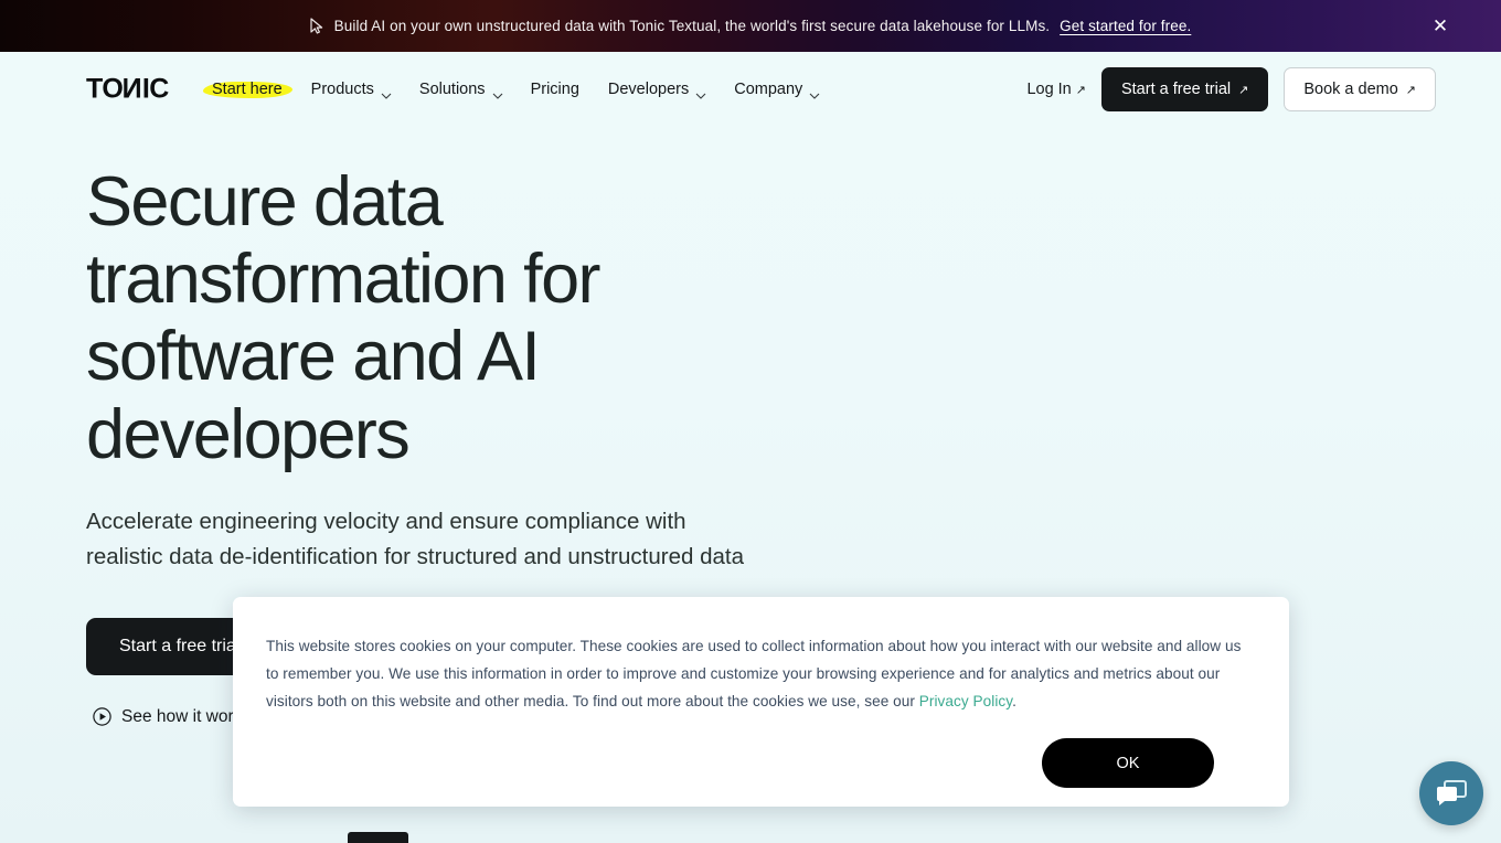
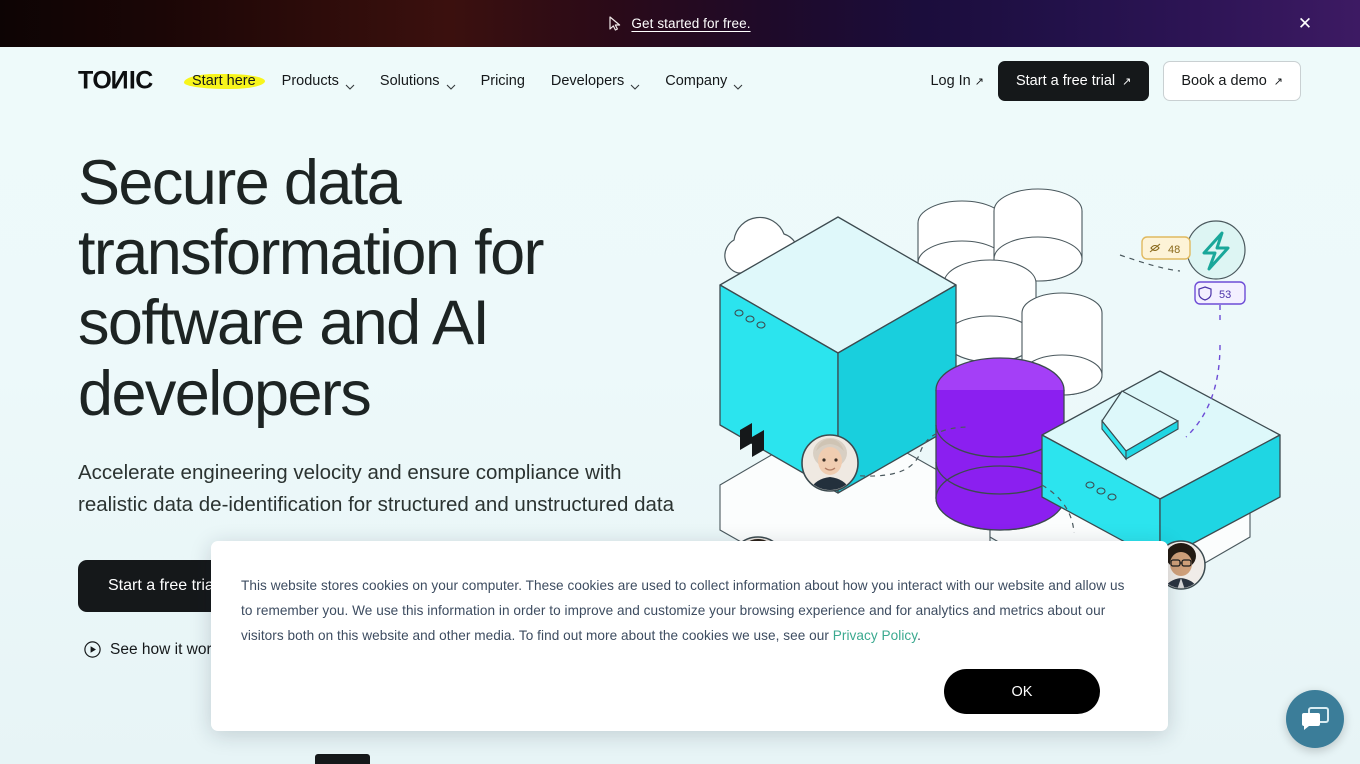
- Build AI on your own unstructured data with Tonic Textual, the world's first secure data lakehouse for LLMs.
  Get started for free.
  ✕
  TO
  IC
  Start here
  Products
  Solutions
  Pricing
  Developers
  Company
  Log In
  ↗
  Start a free trial
  ↗
  Book a demo
  ↗
  Secure data transformation for software and AI developers
  Accelerate engineering velocity and ensure compliance with realistic data de-identification for structured and unstructured data
  Start a free tria
  See how it wor
+ 48
+ 53
  This website stores cookies on your computer. These cookies are used to collect information about how you interact with our website and allow us to remember you. We use this information in order to improve and customize your browsing experience and for analytics and metrics about our visitors both on this website and other media. To find out more about the cookies we use, see our Privacy Policy.
  OK
